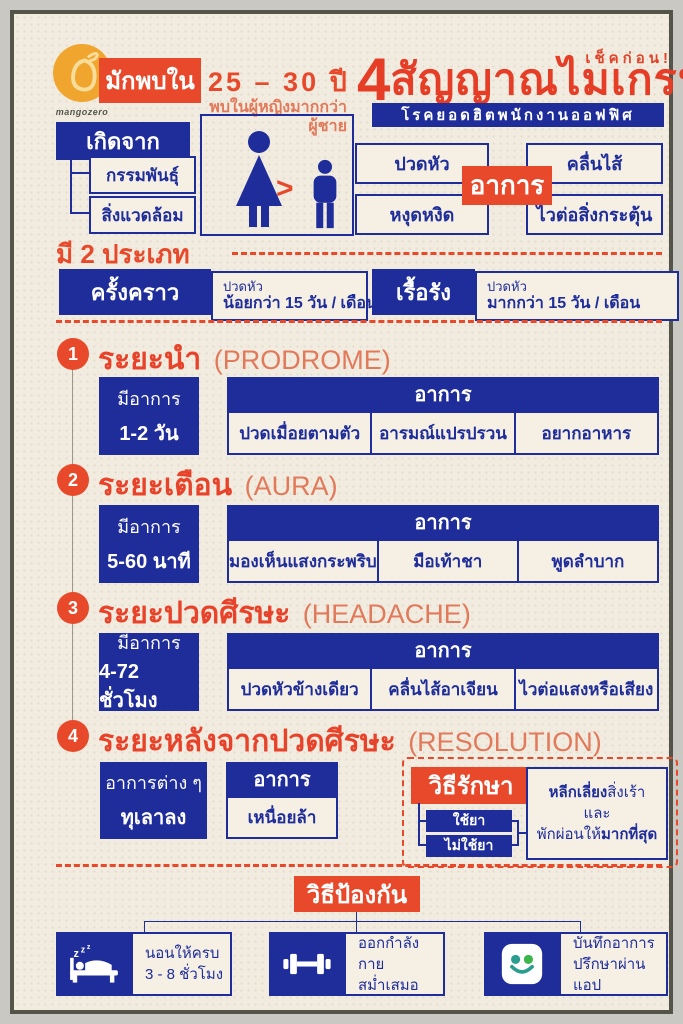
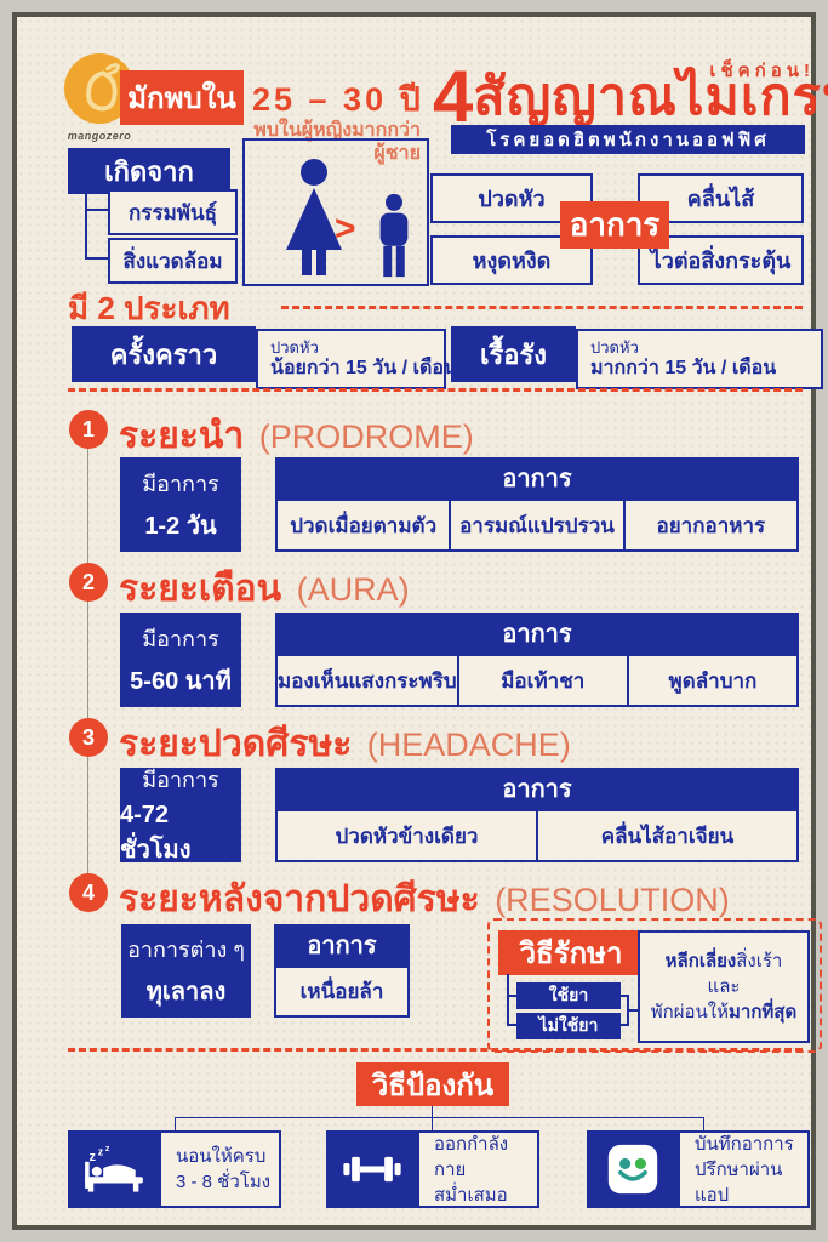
  mangozero
  มักพบใน
  25 – 30 ปี
  พบในผู้หญิงมากกว่า
  ผู้ชาย
  >
  เช็คก่อน!
  4สัญญาณไมเกร
  โรคยอดฮิตพนักงานออฟฟิศ
  เกิดจาก
  กรรมพันธุ์
  สิ่งแวดล้อม
  ปวดหัว
  คลื่นไส้
  หงุดหงิด
  ไวต่อสิ่งกระตุ้น
  อาการ
  มี 2 ประเภท
  ครั้งคราว
  ปวดหัว
  น้อยกว่า 15 วัน / เดือ
  เรื้อรัง
  ปวดหัว
  มากกว่า 15 วัน / เดือน
  1
  ระยะนำ (PRODROME)
  มีอาการ
  1-2 วัน
  อาการ
  ปวดเมื่อยตามตัว
  อารมณ์แปรปรวน
  อยากอาหาร
  2
  ระยะเตือน (AURA)
  มีอาการ
  5-60 นาที
  อาการ
  มองเห็นแสงกระพริบ
  มือเท้าชา
  พูดลำบาก
  3
  ระยะปวดศีรษะ (HEADACHE)
  มีอาการ
  4-72 ชั่วโมง
  อาการ
  ปวดหัวข้างเดียว
  คลื่นไส้อาเจียน
- ไวต่อแสงหรือเสียง
  4
  ระยะหลังจากปวดศีรษะ (RESOLUTION)
  อาการต่าง ๆ
  ทุเลาลง
  อาการ
  เหนื่อยล้า
  วิธีรักษา
  ใช้ยา
  ไม่ใช้ยา
  หลีกเลี่ยงสิ่งเร้า
  และ
  พักผ่อนให้มากที่สุด
  วิธีป้องกัน
  z
  z
  นอนให้ครบ
  3 - 8 ชั่วโมง
  ออกกำลังกาย
  สม่ำเสมอ
  บันทึกอาการ
  ปรึกษาผ่านแอป
